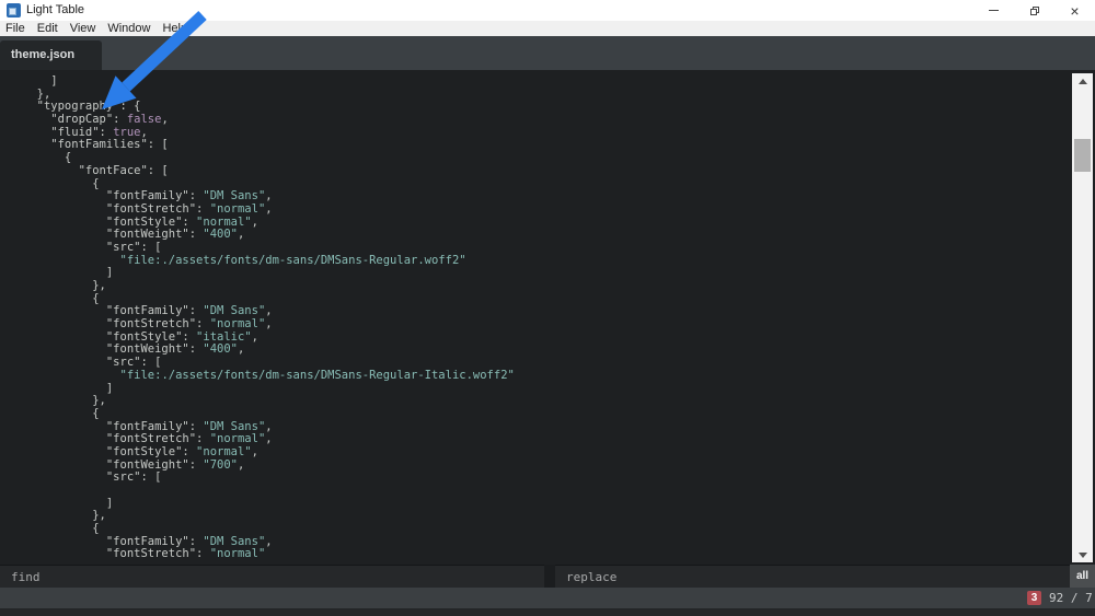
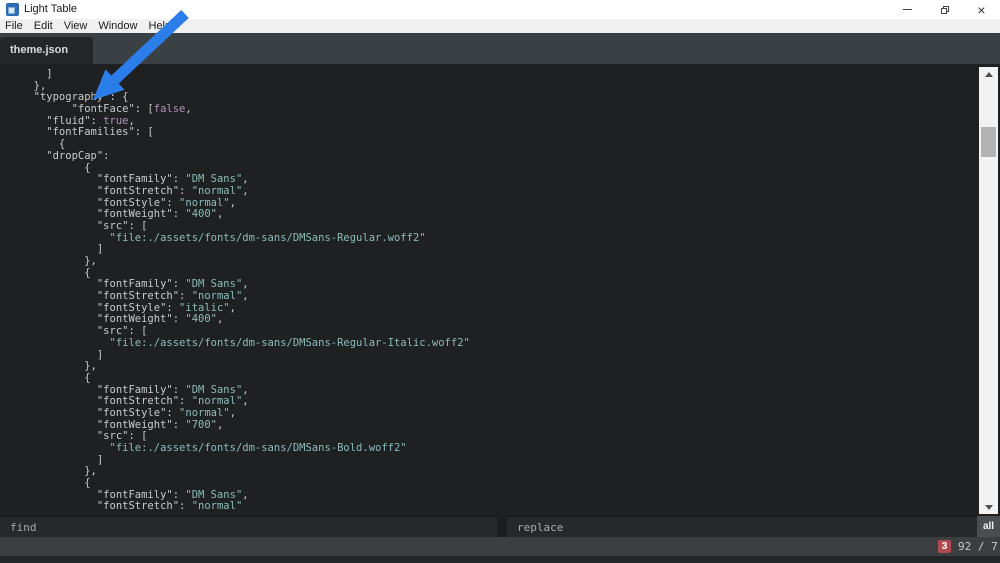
  Light Table
  ×
  File
  Edit
  View
  Window
  Hel
  theme.json
  ]
  },
  "typograph": {
- "dropCap": false,
+ "fontFace": [false,
  "fluid": true,
  "fontFamilies": [
  {
- "fontFace": [
+ "dropCap":
  {
  "fontFamily": "DM Sans",
  "fontStretch": "normal",
  "fontStyle": "normal",
  "fontWeight": "400",
  "src": [
  "file:./assets/fonts/dm-sans/DMSans-Regular.woff2"
  ]
  },
  {
  "fontFamily": "DM Sans",
  "fontStretch": "normal",
  "fontStyle": "italic",
  "fontWeight": "400",
  "src": [
  "file:./assets/fonts/dm-sans/DMSans-Regular-Italic.woff2"
  ]
  },
  {
  "fontFamily": "DM Sans",
  "fontStretch": "normal",
  "fontStyle": "normal",
  "fontWeight": "700",
  "src": [
+ "file:./assets/fonts/dm-sans/DMSans-Bold.woff2"
  ]
  },
  {
  "fontFamily": "DM Sans",
  "fontStretch": "normal"
  find
  replace
  all
  3
  92 / 7
